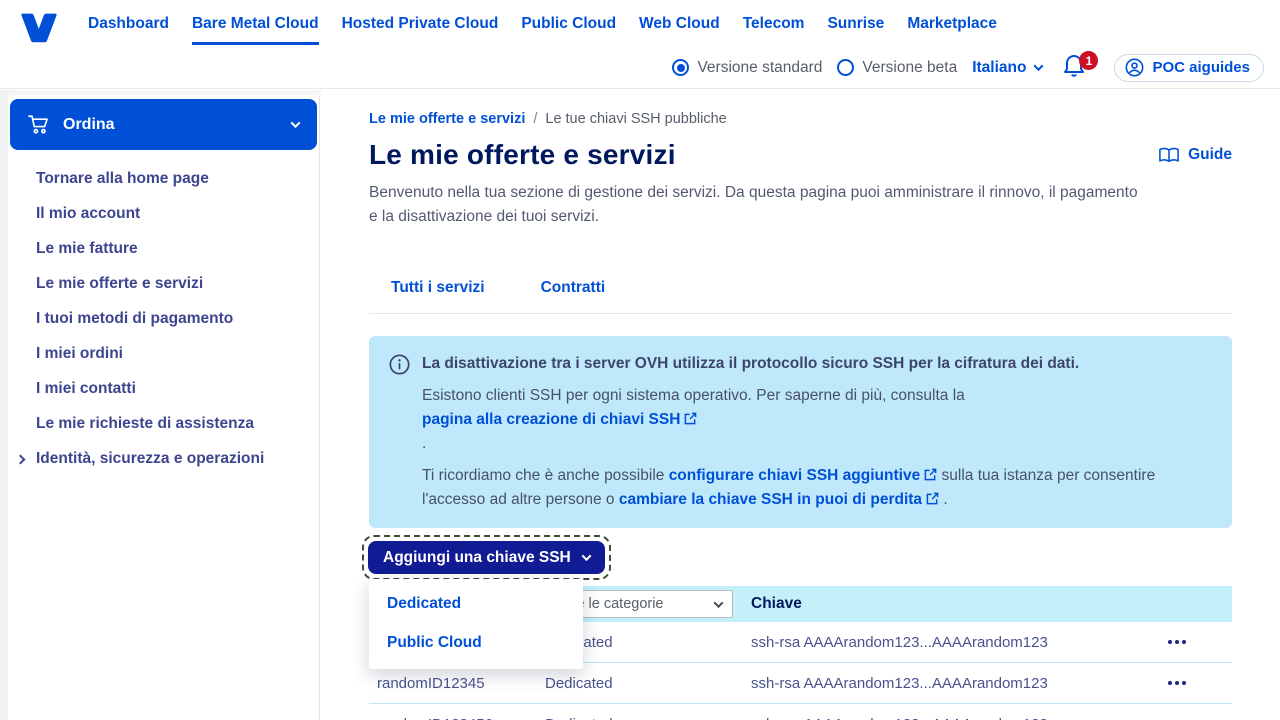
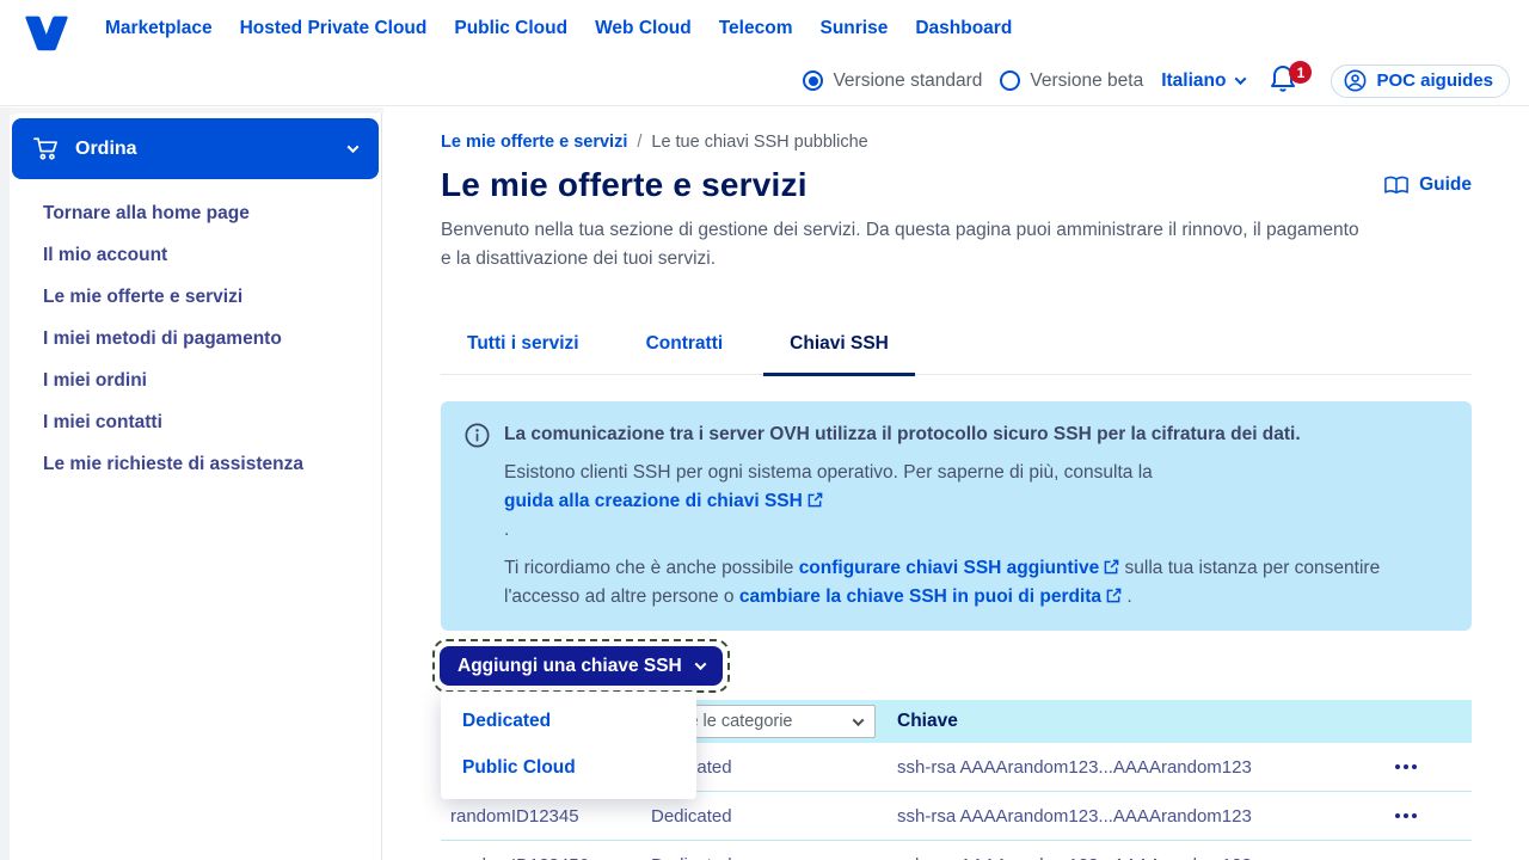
- Dashboard
+ Marketplace
- Bare Metal Cloud
  Hosted Private Cloud
  Public Cloud
  Web Cloud
  Telecom
  Sunrise
- Marketplace
+ Dashboard
  Versione standard
  Versione beta
  Italiano
  1
  POC aiguides
  Ordina
  Tornare alla home page
  Il mio account
- Le mie fatture
  Le mie offerte e servizi
- I tuoi metodi di pagamento
+ I miei metodi di pagamento
  I miei ordini
  I miei contatti
  Le mie richieste di assistenza
- Identità, sicurezza e operazioni
  Le mie offerte e servizi
  /
  Le tue chiavi SSH pubbliche
  Le mie offerte e servizi
  Guide
  Benvenuto nella tua sezione di gestione dei servizi. Da questa pagina puoi amministrare il rinnovo, il pagamento e la disattivazione dei tuoi servizi.
  Tutti i servizi
  Contratti
+ Chiavi SSH
- La disattivazione tra i server OVH utilizza il protocollo sicuro SSH per la cifratura dei dati.
+ La comunicazione tra i server OVH utilizza il protocollo sicuro SSH per la cifratura dei dati.
- Esistono clienti SSH per ogni sistema operativo. Per saperne di più, consulta la pagina alla creazione di chiavi SSH
+ Esistono clienti SSH per ogni sistema operativo. Per saperne di più, consulta la guida alla creazione di chiavi SSH
  .
  Ti ricordiamo che è anche possibile configurare chiavi SSH aggiuntive sulla tua istanza per consentire l'accesso ad altre persone o cambiare la chiave SSH in puoi di perdita .
  Aggiungi una chiave SSH
  Dedicated
  Public Cloud
  Chiave
  ssh-rsa AAAArandom123...AAAArandom123
  randomID12345
  Dedicated
  ssh-rsa AAAArandom123...AAAArandom123
